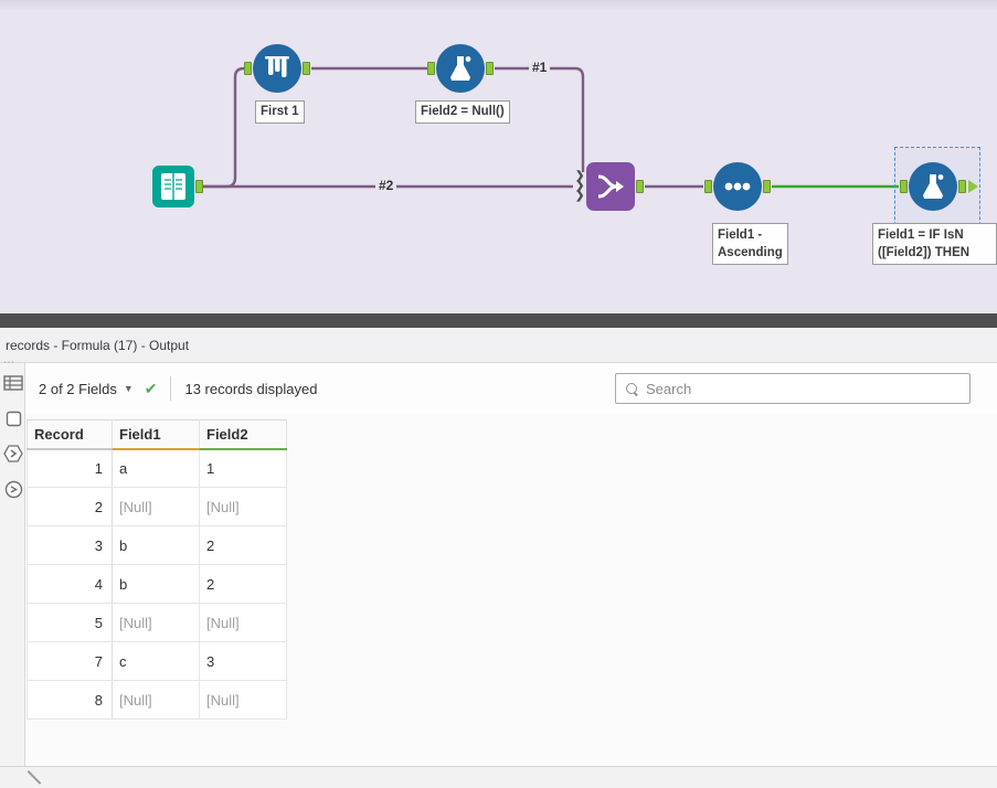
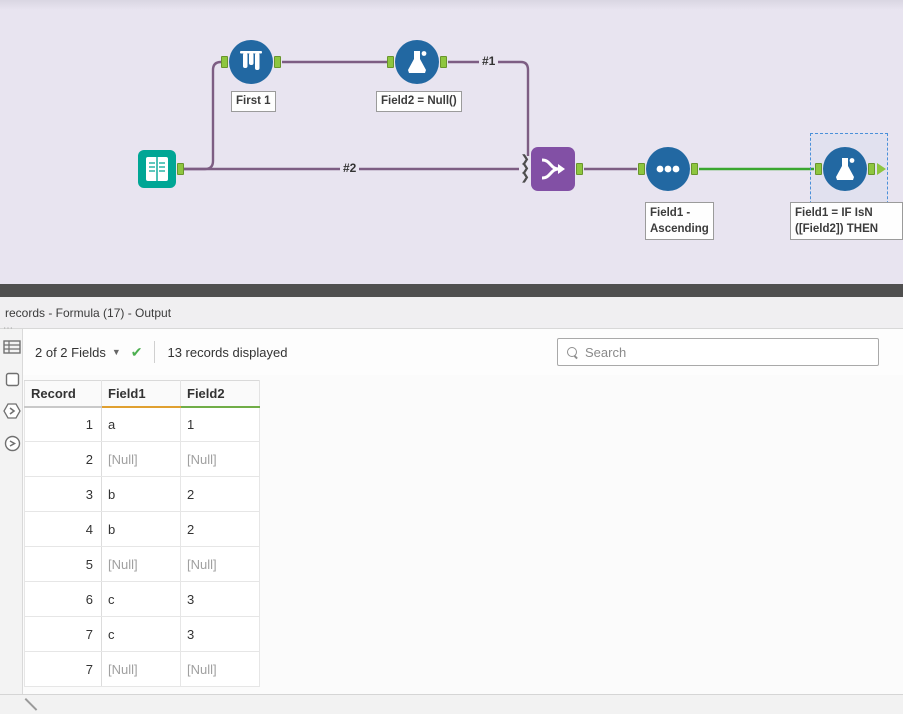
  #1
  #2
  First 1
  Field2 = Null()
  ❯
  ❯
  ❯
  Field1 -
  Ascending
  Field1 = IF IsN
  ([Field2]) THEN
  records - Formula (17) - Output
  ⋯
  2 of 2 Fields
  ▼
  ✔
  13 records displayed
  Search
  Record	Field1	Field2
  1	a	1
  2	[Null]	[Null]
  3	b	2
  4	b	2
  5	[Null]	[Null]
+ 6	c	3
  7	c	3
- 8	[Null]	[Null]
+ 7	[Null]	[Null]
